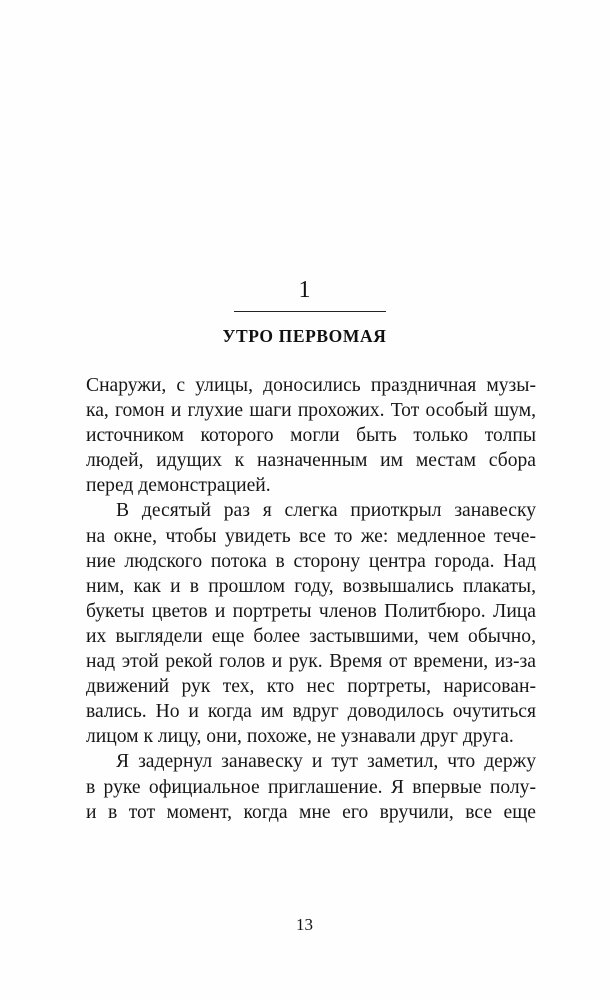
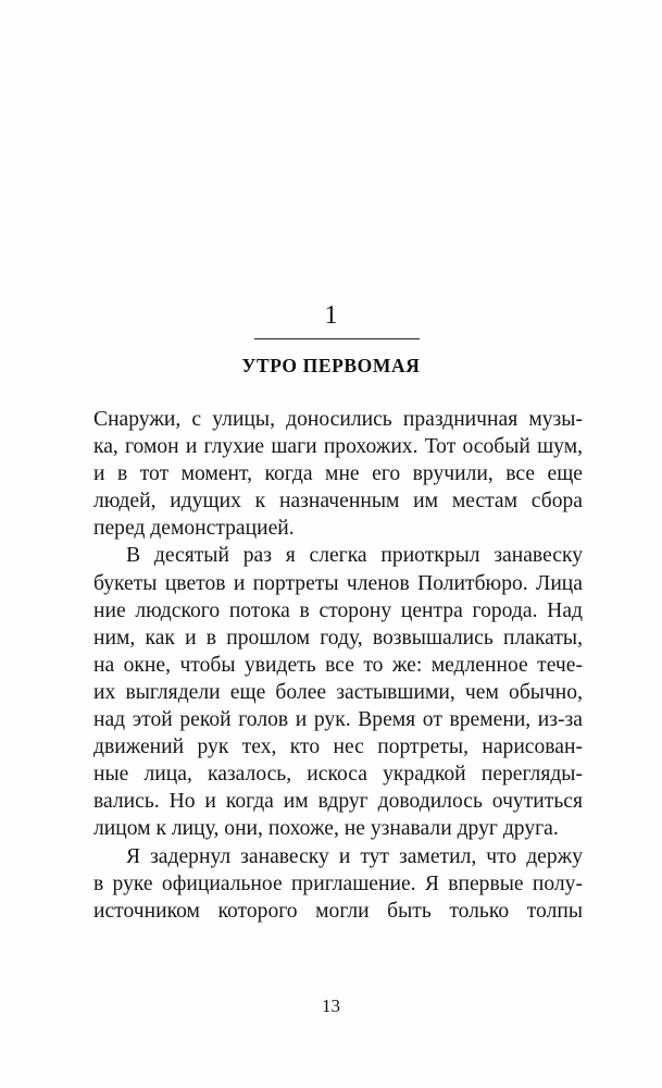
  1
  УТРО ПЕРВОМАЯ
  Снаружи, с улицы, доносились праздничная музы-
  ка, гомон и глухие шаги прохожих. Тот особый шум,
- источником которого могли быть только толпы
+ и в тот момент, когда мне его вручили, все еще
  людей, идущих к назначенным им местам сбора
  перед демонстрацией.
  В десятый раз я слегка приоткрыл занавеску
- на окне, чтобы увидеть все то же: медленное тече-
+ букеты цветов и портреты членов Политбюро. Лица
  ние людского потока в сторону центра города. Над
  ним, как и в прошлом году, возвышались плакаты,
- букеты цветов и портреты членов Политбюро. Лица
+ на окне, чтобы увидеть все то же: медленное тече-
  их выглядели еще более застывшими, чем обычно,
  над этой рекой голов и рук. Время от времени, из-за
  движений рук тех, кто нес портреты, нарисован-
+ ные лица, казалось, искоса украдкой перегляды-
  вались. Но и когда им вдруг доводилось очутиться
  лицом к лицу, они, похоже, не узнавали друг друга.
  Я задернул занавеску и тут заметил, что держу
  в руке официальное приглашение. Я впервые полу-
- и в тот момент, когда мне его вручили, все еще
+ источником которого могли быть только толпы
  13
